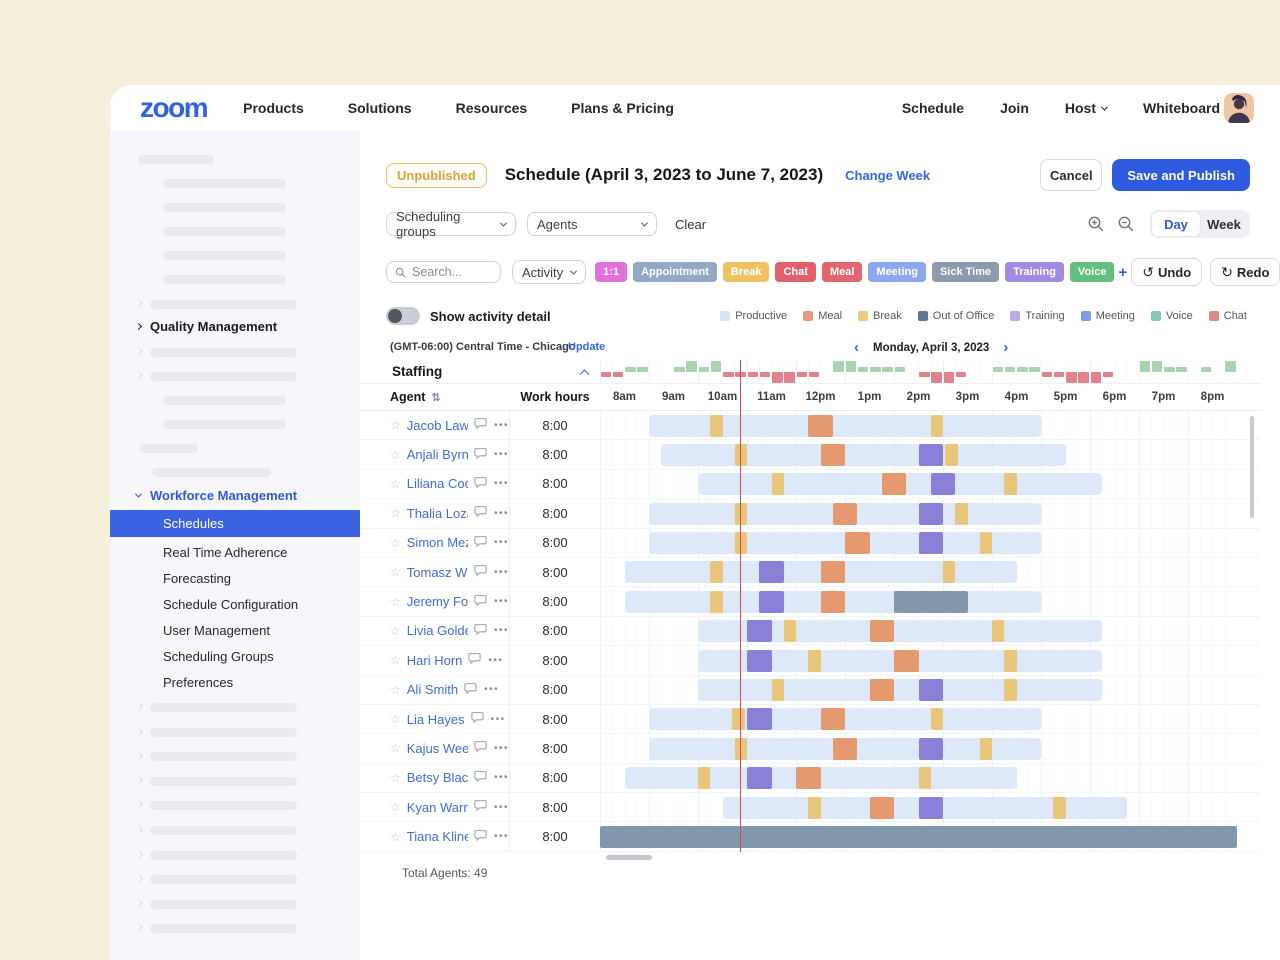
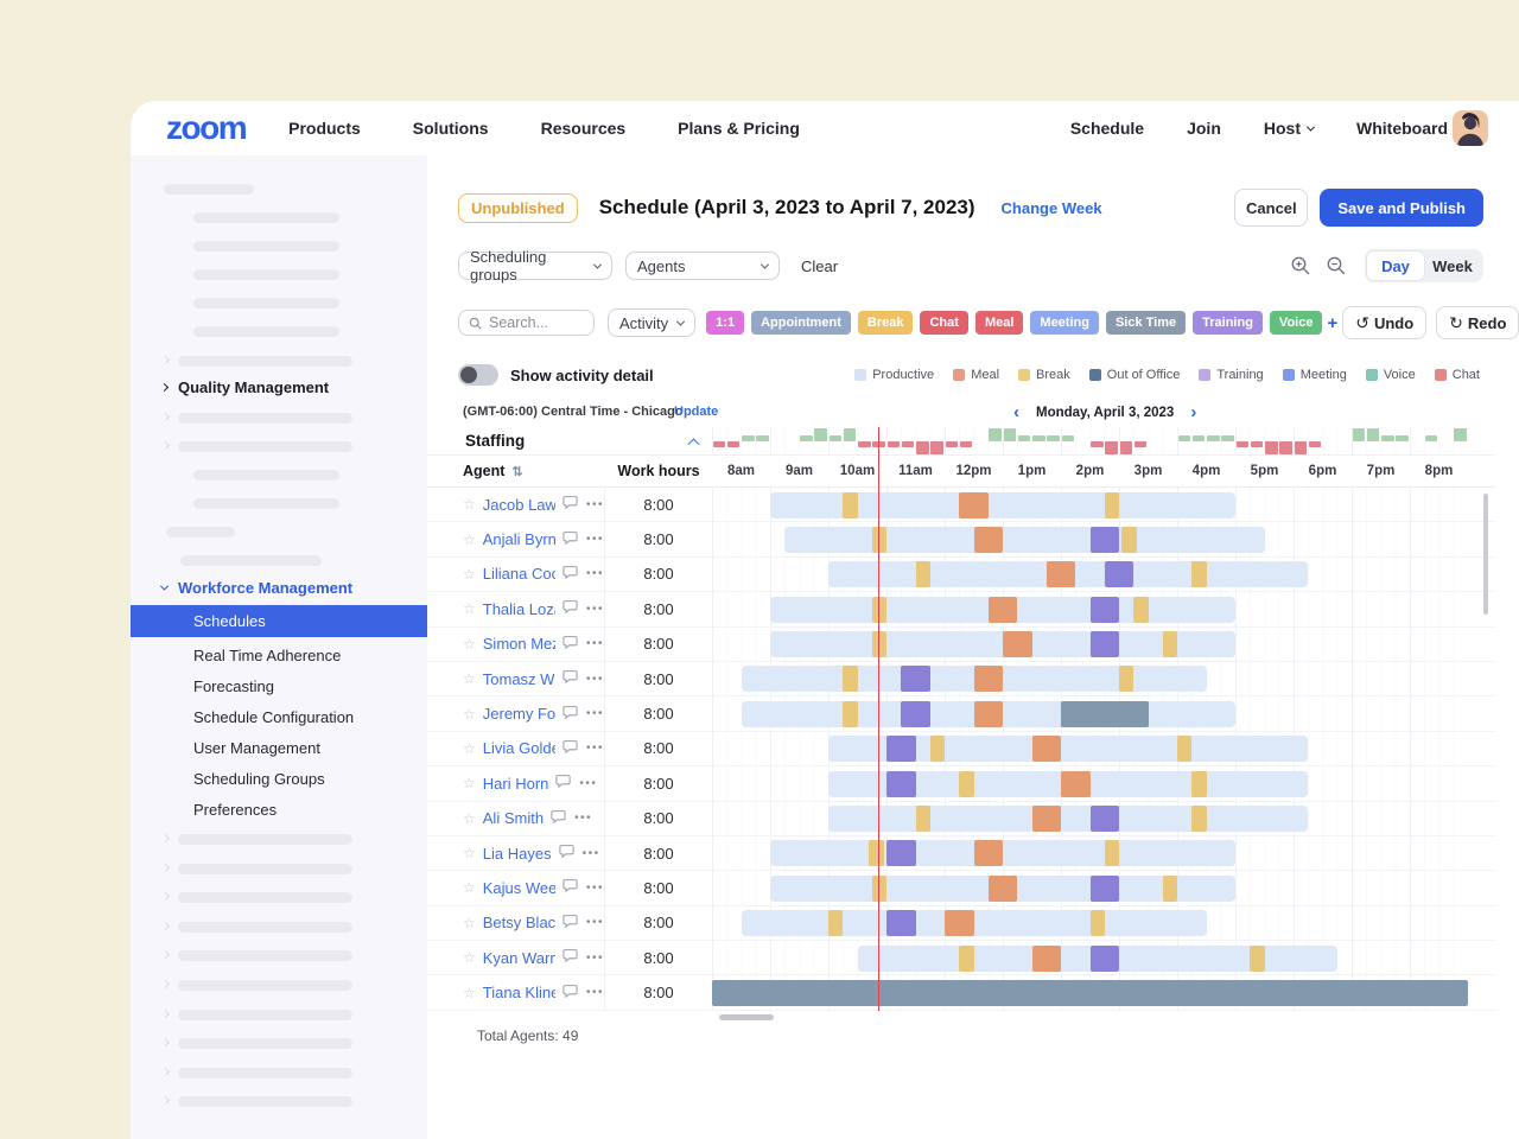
  zoom
  Products
  Solutions
  Resources
  Plans & Pricing
  Schedule
  Join
  Host
  Whiteboard
  Quality Management
  Workforce Management
  Schedules
  Real Time Adherence
  Forecasting
  Schedule Configuration
  User Management
  Scheduling Groups
  Preferences
  Unpublished
- Schedule (April 3, 2023 to June 7, 2023)
+ Schedule (April 3, 2023 to April 7, 2023)
  Change Week
  Cancel
  Save and Publish
  Scheduling groups
  Agents
  Clear
  Day
  Week
  Search...
  Activity
  1:1
  Appointment
  Break
  Chat
  Meal
  Meeting
  Sick Time
  Training
  Voice
  +
  ↺
  Undo
  ↻
  Redo
  Show activity detail
  Productive
  Meal
  Break
  Out of Office
  Training
  Meeting
  Voice
  Chat
  (GMT-06:00) Central Time - Chicago
  Update
  ‹
  Monday, April 3, 2023
  ›
  Staffing
  Agent
  ⇅
  Work hours
  8am
  9am
  10am
  11am
  12pm
  1pm
  2pm
  3pm
  4pm
  5pm
  6pm
  7pm
  8pm
  ☆
  Jacob Law
  •••
  8:00
  ☆
  Anjali Byrn
  •••
  8:00
  ☆
  •••
  8:00
  ☆
  Thalia Loz
  •••
  8:00
  ☆
  Simon Me
  •••
  8:00
  ☆
  Tomasz W
  •••
  8:00
  ☆
  •••
  8:00
  ☆
  Livia Gold
  •••
  8:00
  ☆
  Hari Horn
  •••
  8:00
  ☆
  Ali Smith
  •••
  8:00
  ☆
  Lia Hayes
  •••
  8:00
  ☆
  Kajus Wee
  •••
  8:00
  ☆
  Betsy Blac
  •••
  8:00
  ☆
  Kyan Warn
  •••
  8:00
  ☆
  Tiana Kline
  •••
  8:00
  Total Agents: 49
